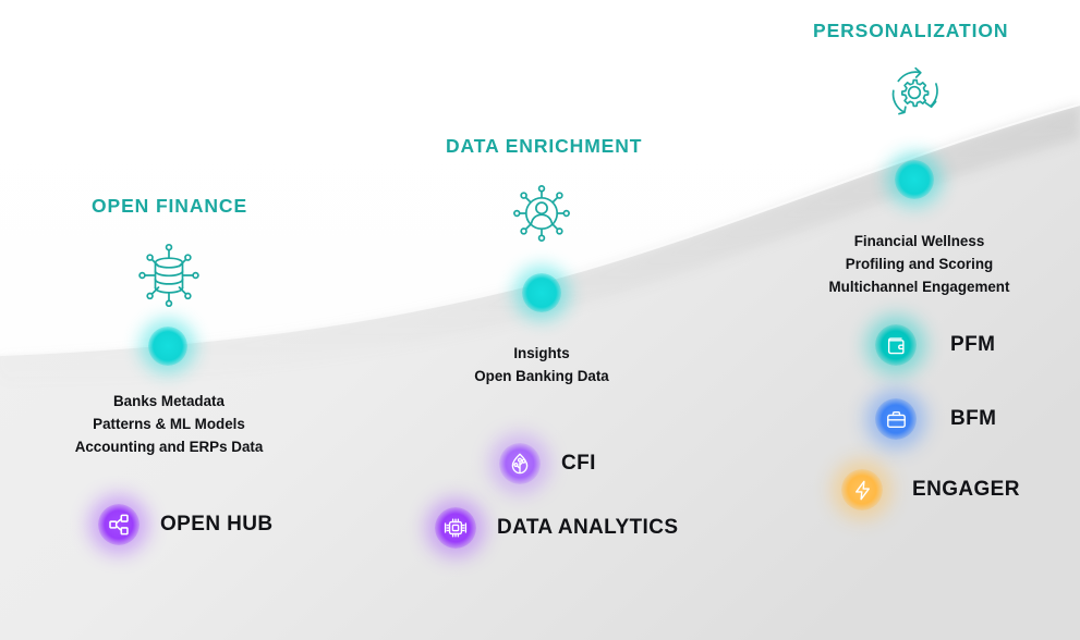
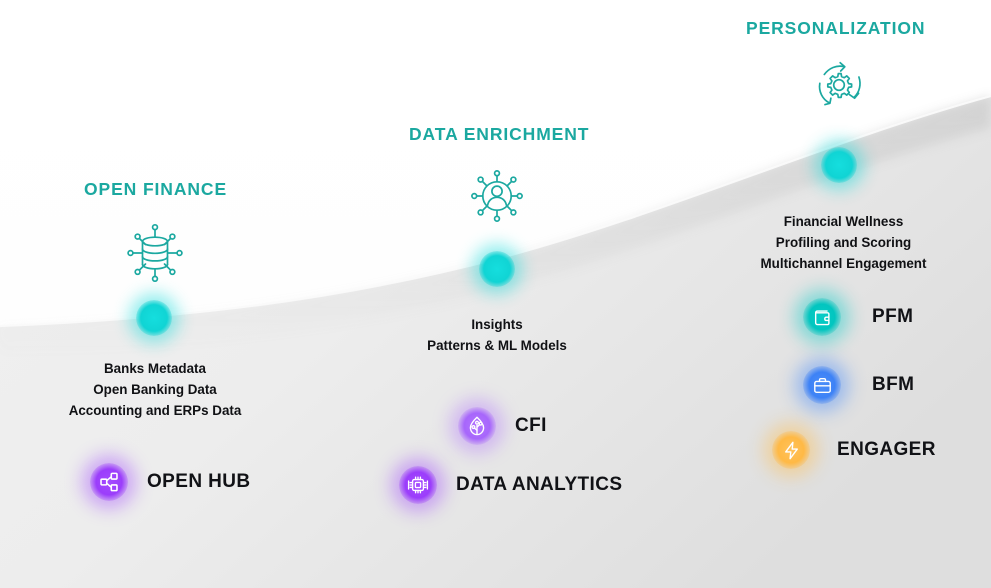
  OPEN FINANCE
  Banks Metadata
- Patterns & ML Models
+ Open Banking Data
  Accounting and ERPs Data
  OPEN HUB
  DATA ENRICHMENT
  Insights
- Open Banking Data
+ Patterns & ML Models
  CFI
  DATA ANALYTICS
  PERSONALIZATION
  Financial Wellness
  Profiling and Scoring
  Multichannel Engagement
  PFM
  BFM
  ENGAGER
